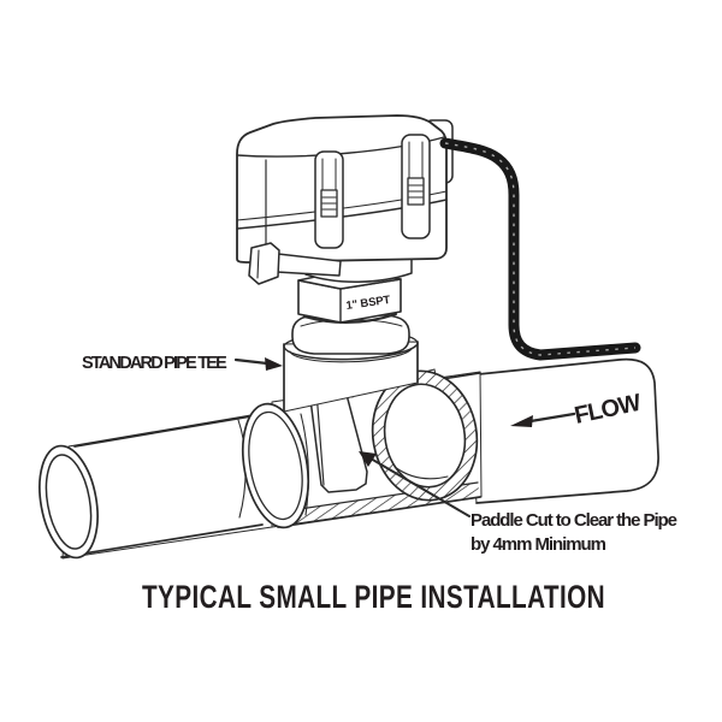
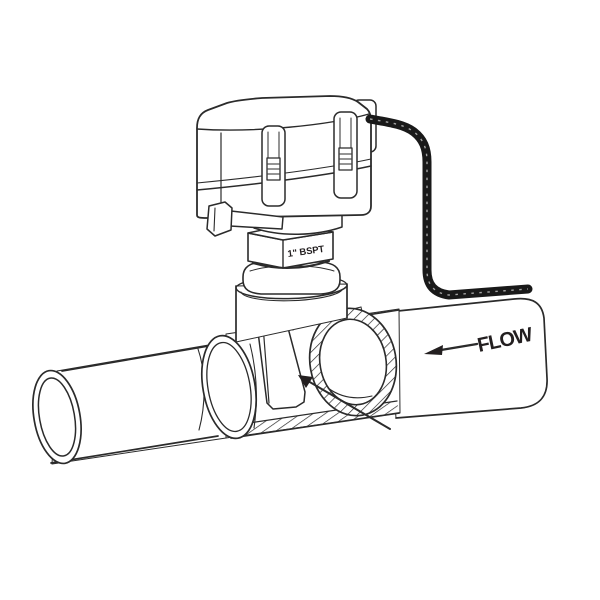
- STANDARD PIPE TEE
- Paddle Cut to Clear the Pipe
- by 4mm Minimum
- TYPICAL SMALL PIPE INSTALLATION
